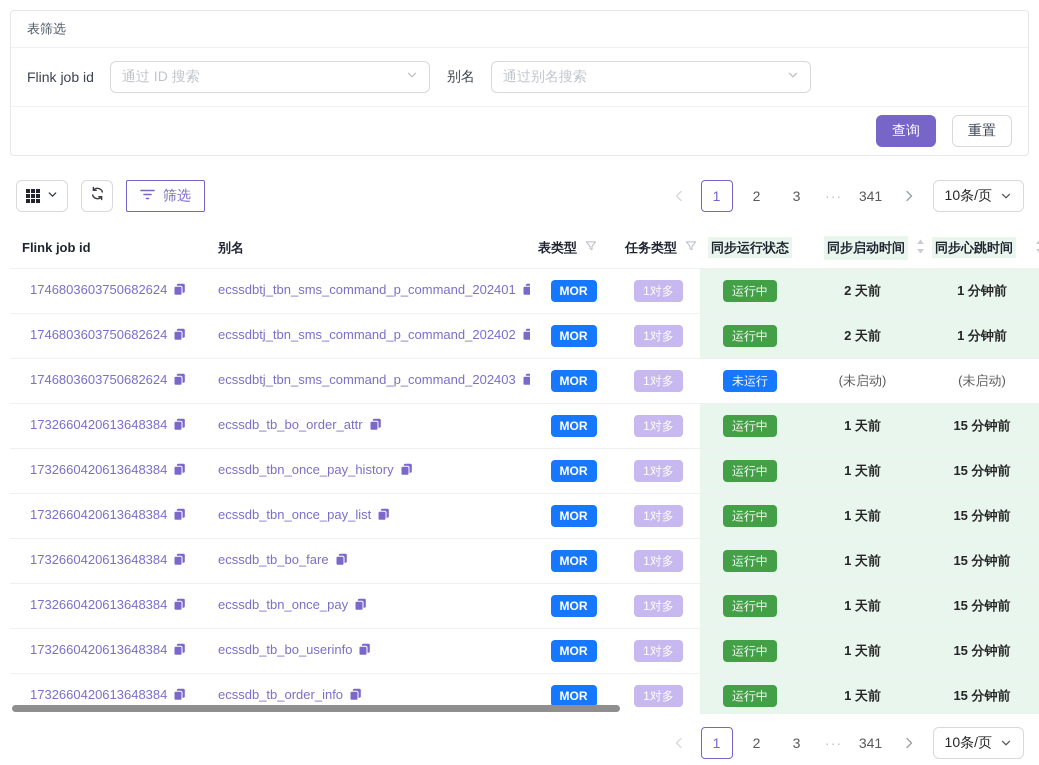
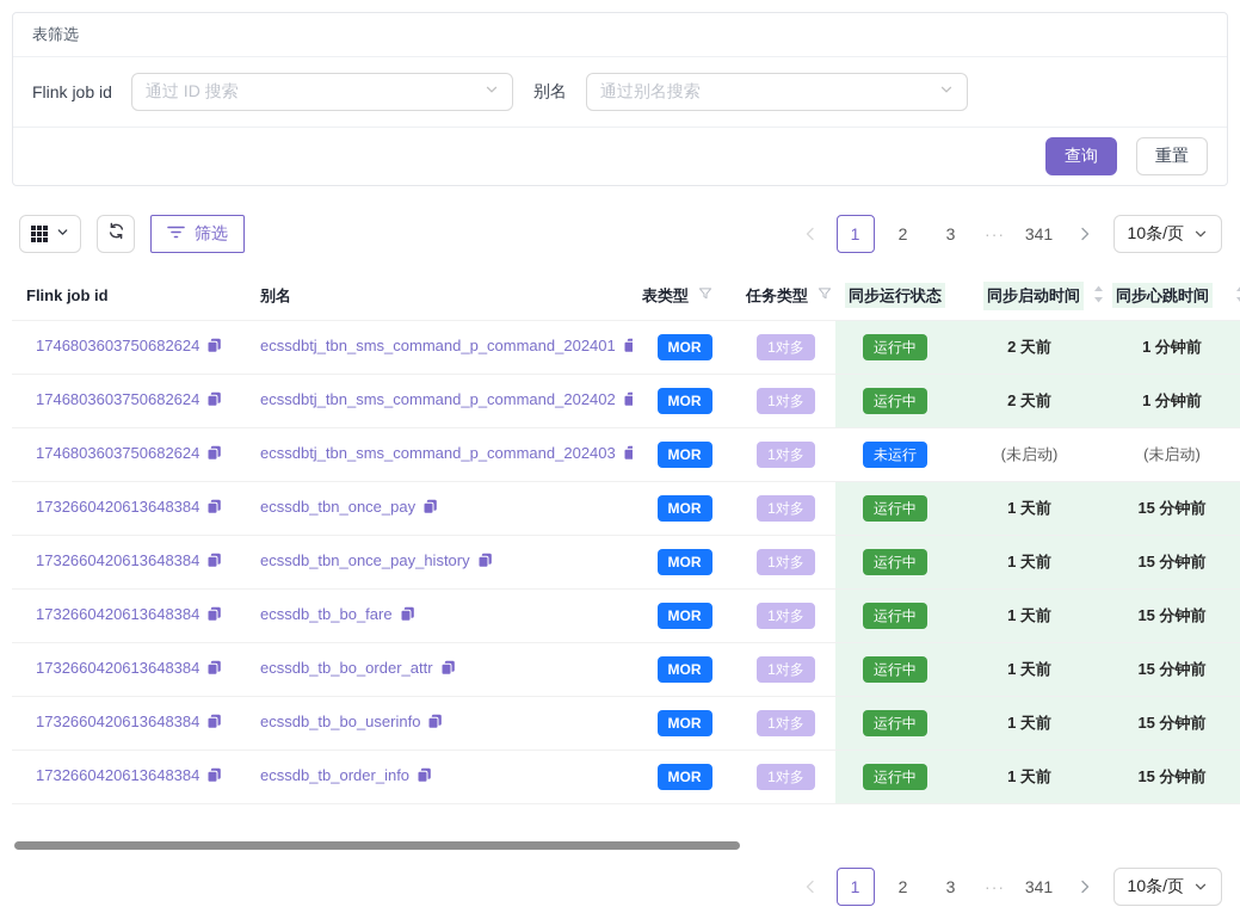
  表筛选
  Flink job id
  通过 ID 搜索
  别名
  通过别名搜索
  查询
  重置
  筛选
  1
  2
  3
  ···
  341
  10条/页
  Flink job id	别名	表类型	任务类型	同步运行状态	同步启动时间	同步心跳时间
  1746803603750682624	ecssdbtj_tbn_sms_command_p_command_202401	MOR	1对多	运行中	2 天前	1 分钟前
  1746803603750682624	ecssdbtj_tbn_sms_command_p_command_202402	MOR	1对多	运行中	2 天前	1 分钟前
  1746803603750682624	ecssdbtj_tbn_sms_command_p_command_202403	MOR	1对多	未运行	(未启动)	(未启动)
- 1732660420613648384	ecssdb_tb_bo_order_attr	MOR	1对多	运行中	1 天前	15 分钟前
+ 1732660420613648384	ecssdb_tbn_once_pay	MOR	1对多	运行中	1 天前	15 分钟前
  1732660420613648384	ecssdb_tbn_once_pay_history	MOR	1对多	运行中	1 天前	15 分钟前
- 1732660420613648384	ecssdb_tbn_once_pay_list	MOR	1对多	运行中	1 天前	15 分钟前
  1732660420613648384	ecssdb_tb_bo_fare	MOR	1对多	运行中	1 天前	15 分钟前
- 1732660420613648384	ecssdb_tbn_once_pay	MOR	1对多	运行中	1 天前	15 分钟前
+ 1732660420613648384	ecssdb_tb_bo_order_attr	MOR	1对多	运行中	1 天前	15 分钟前
  1732660420613648384	ecssdb_tb_bo_userinfo	MOR	1对多	运行中	1 天前	15 分钟前
  1732660420613648384	ecssdb_tb_order_info	MOR	1对多	运行中	1 天前	15 分钟前
  1
  2
  3
  ···
  341
  10条/页
